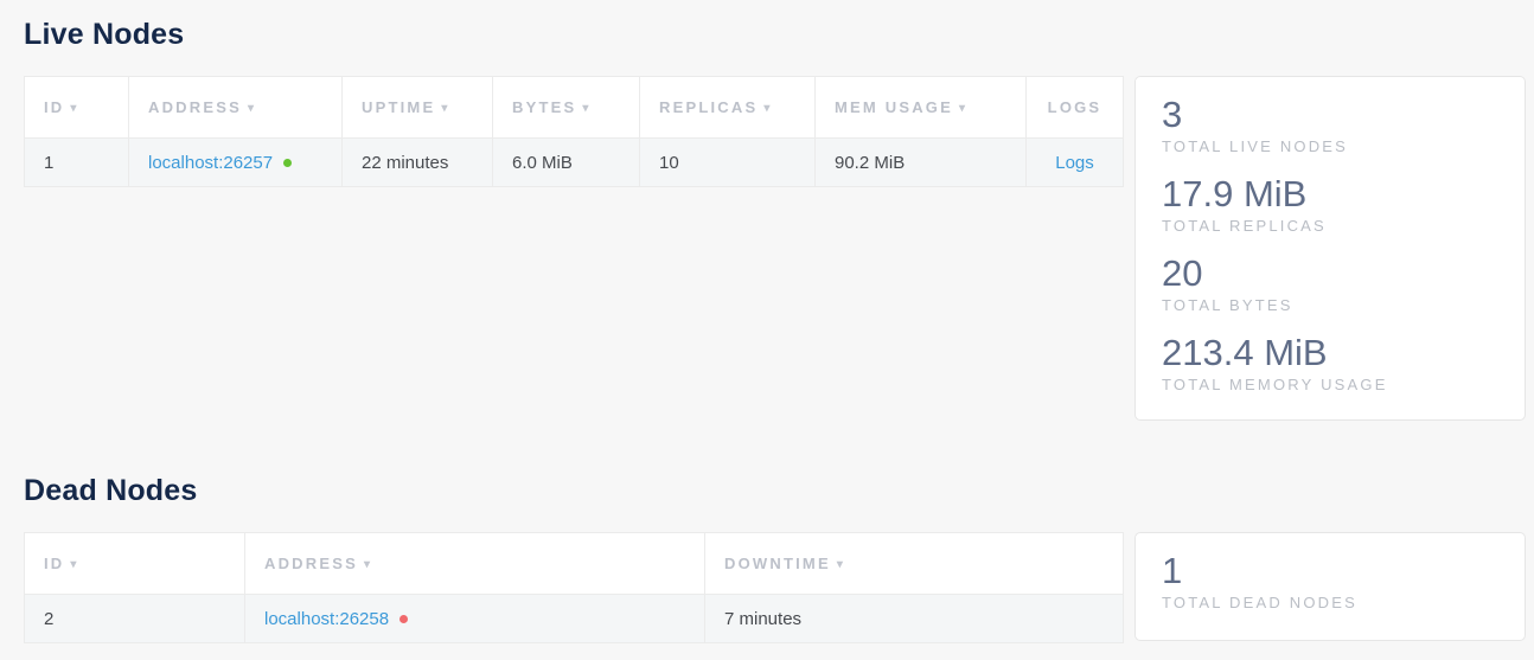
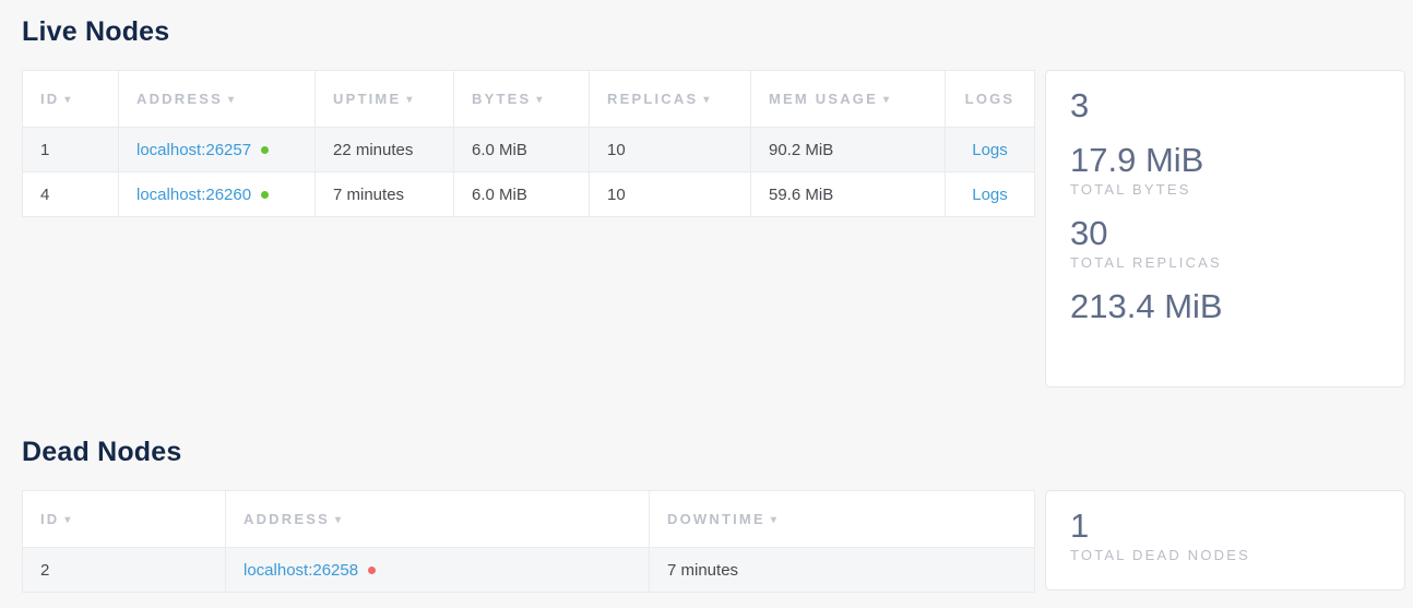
  Live Nodes
  ID ▾	ADDRESS ▾	UPTIME ▾	BYTES ▾	REPLICAS ▾	MEM USAGE ▾	LOGS
  1	localhost:26257	22 minutes	6.0 MiB	10	90.2 MiB	Logs
+ 4	localhost:26260	7 minutes	6.0 MiB	10	59.6 MiB	Logs
  3
- TOTAL LIVE NODES
  17.9 MiB
- TOTAL REPLICAS
+ TOTAL BYTES
- 20
+ 30
- TOTAL BYTES
+ TOTAL REPLICAS
  213.4 MiB
- TOTAL MEMORY USAGE
  Dead Nodes
  ID ▾	ADDRESS ▾	DOWNTIME ▾
  2	localhost:26258	7 minutes
  1
  TOTAL DEAD NODES
